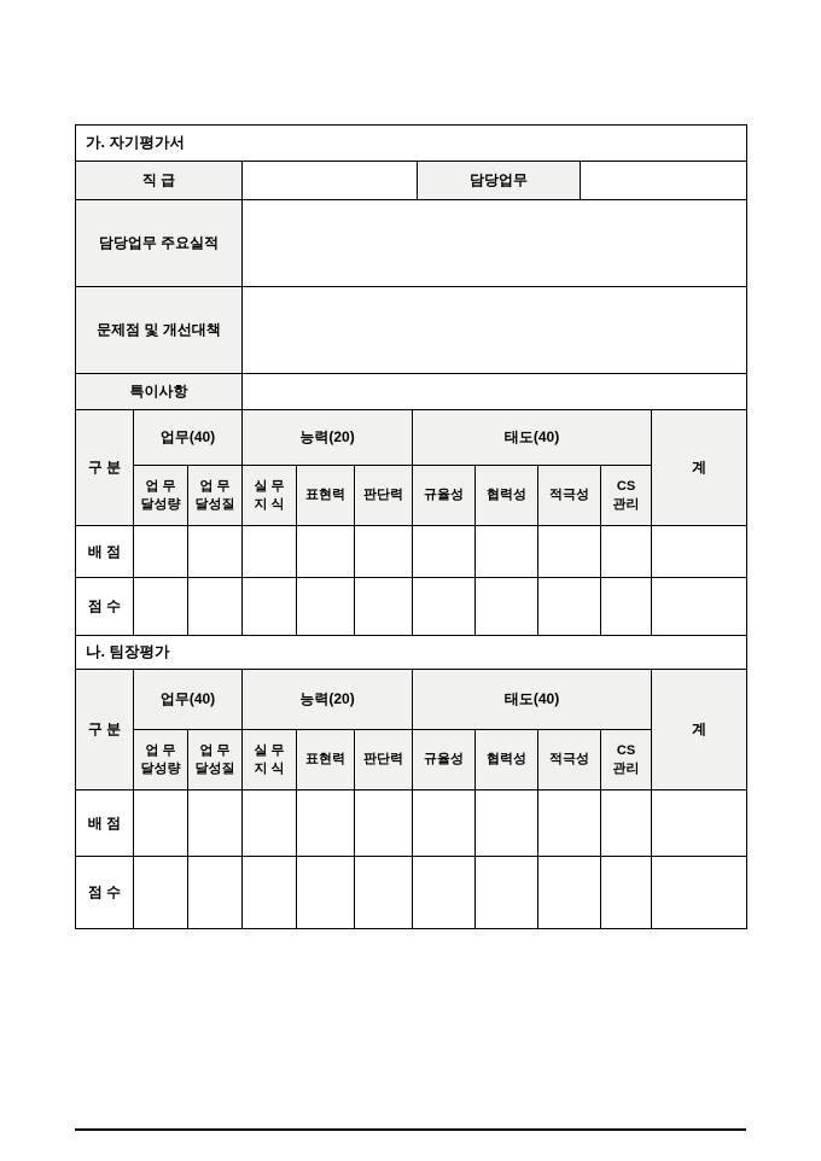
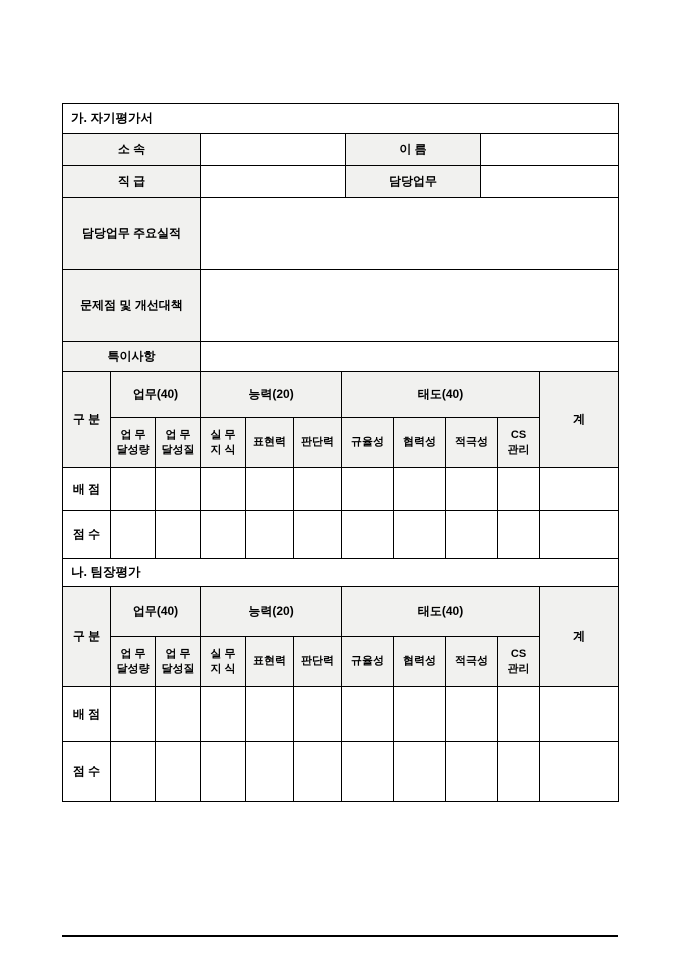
  가. 자기평가서
+ 소 속		이 름
  직 급		담당업무
  담당업무 주요실적
  문제점 및 개선대책
  특이사항
  구 분	업무(40)	능력(20)	태도(40)	계
  업 무 달성량	업 무 달성질	실 무 지 식	표현력	판단력	규율성	협력성	적극성	CS 관리
  배 점
  점 수
  나. 팀장평가
  구 분	업무(40)	능력(20)	태도(40)	계
  업 무 달성량	업 무 달성질	실 무 지 식	표현력	판단력	규율성	협력성	적극성	CS 관리
  배 점
  점 수
